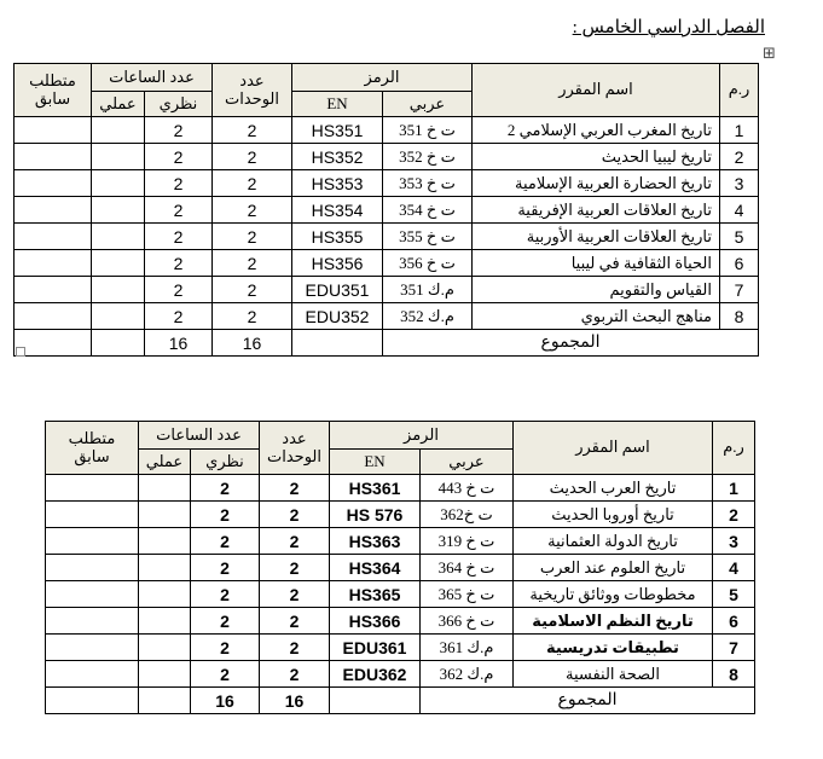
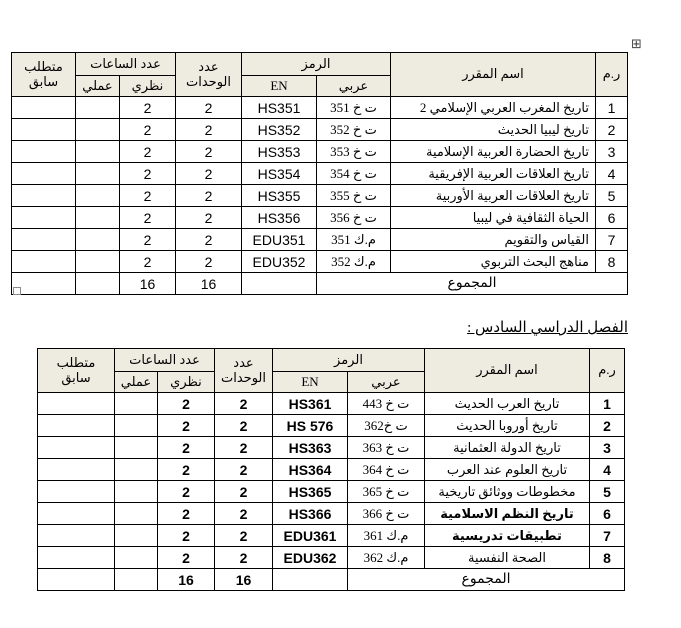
  ⊞
- الفصل الدراسي الخامس :
  ر.م	اسم المقرر	الرمز	عدد الوحدات	عدد الساعات	متطلب سابق
  عربي	EN	نظري	عملي
  1	تاريخ المغرب العربي الإسلامي 2	ت خ 351	HS351	2	2
  2	تاريخ ليبيا الحديث	ت خ 352	HS352	2	2
  3	تاريخ الحضارة العربية الإسلامية	ت خ 353	HS353	2	2
  4	تاريخ العلاقات العربية الإفريقية	ت خ 354	HS354	2	2
  5	تاريخ العلاقات العربية الأوربية	ت خ 355	HS355	2	2
  6	الحياة الثقافية في ليبيا	ت خ 356	HS356	2	2
  7	القياس والتقويم	م.ك 351	EDU351	2	2
  8	مناهج البحث التربوي	م.ك 352	EDU352	2	2
  المجموع		16	16
+ الفصل الدراسي السادس :
  ر.م	اسم المقرر	الرمز	عدد الوحدات	عدد الساعات	متطلب سابق
  عربي	EN	نظري	عملي
  1	تاريخ العرب الحديث	ت خ 443	HS361	2	2
  2	تاريخ أوروبا الحديث	ت خ362	HS 576	2	2
- 3	تاريخ الدولة العثمانية	ت خ 319	HS363	2	2
+ 3	تاريخ الدولة العثمانية	ت خ 363	HS363	2	2
  4	تاريخ العلوم عند العرب	ت خ 364	HS364	2	2
  5	مخطوطات ووثائق تاريخية	ت خ 365	HS365	2	2
  6	تاريخ النظم الاسلامية	ت خ 366	HS366	2	2
  7	تطبيقات تدريسية	م.ك 361	EDU361	2	2
  8	الصحة النفسية	م.ك 362	EDU362	2	2
  المجموع		16	16
